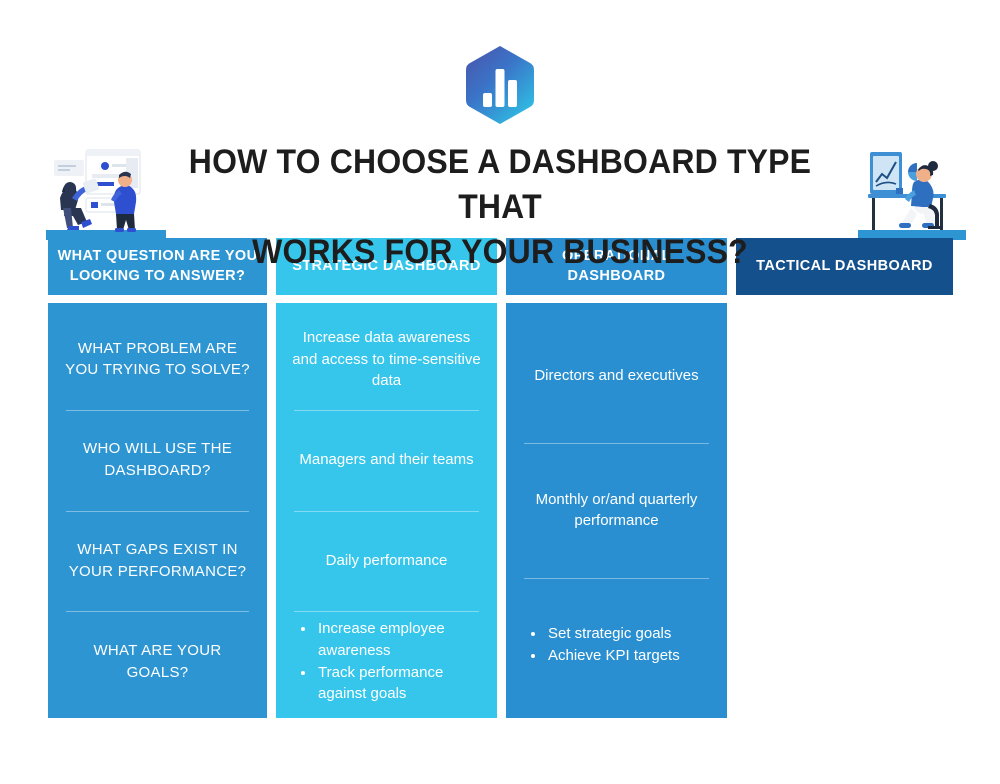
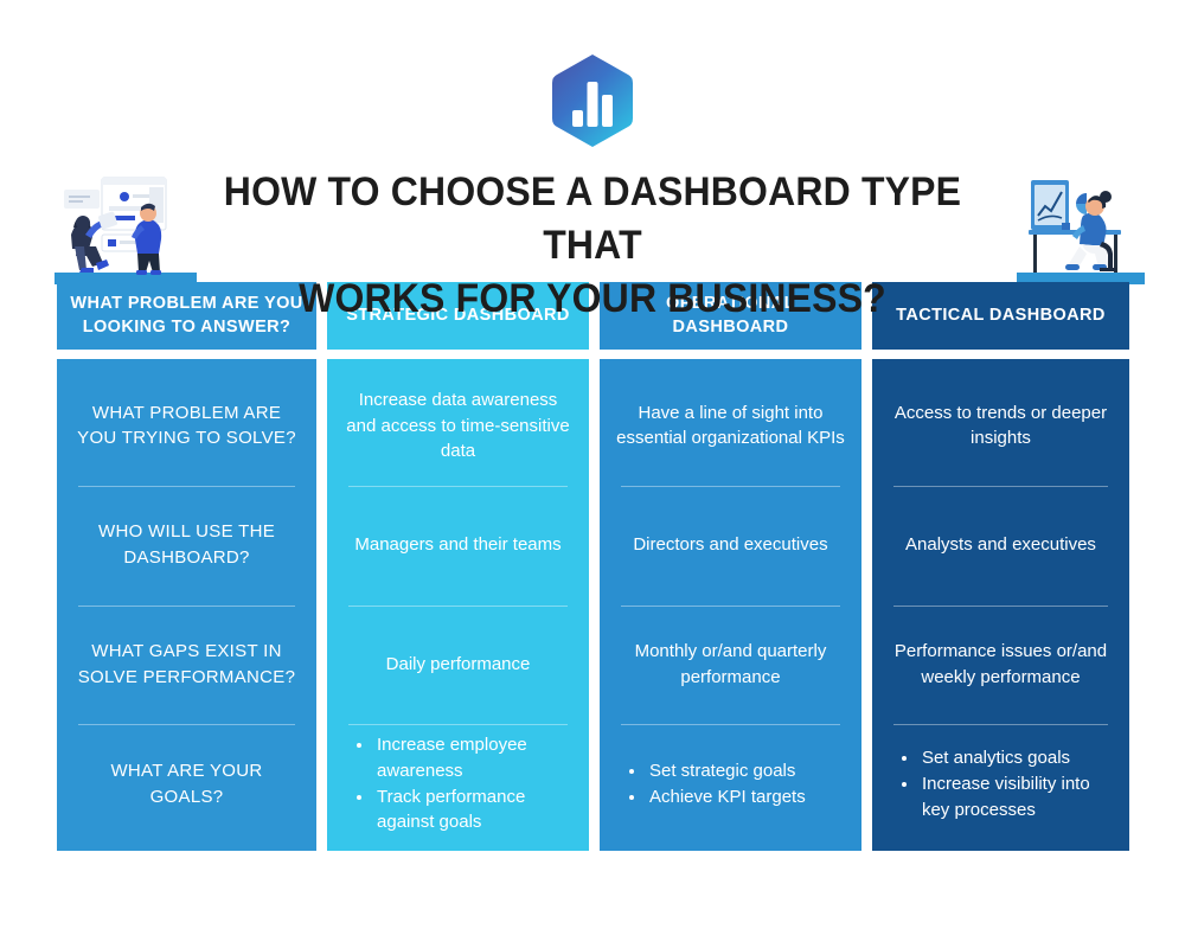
- WHAT QUESTION ARE YOU LOOKING TO ANSWER?
+ WHAT PROBLEM ARE YOU LOOKING TO ANSWER?
  WHAT PROBLEM ARE YOU TRYING TO SOLVE?
  WHO WILL USE THE DASHBOARD?
- WHAT GAPS EXIST IN YOUR PERFORMANCE?
+ WHAT GAPS EXIST IN SOLVE PERFORMANCE?
  WHAT ARE YOUR GOALS?
  STRATEGIC DASHBOARD
  Increase data awareness and access to time-sensitive data
  Managers and their teams
  Daily performance
  Increase employee awareness
  Track performance against goals
  OPERATIONAL DASHBOARD
+ Have a line of sight into essential organizational KPIs
  Directors and executives
  Monthly or/and quarterly performance
  Set strategic goals
  Achieve KPI targets
  TACTICAL DASHBOARD
+ Access to trends or deeper insights
+ Analysts and executives
+ Performance issues or/and weekly performance
+ Set analytics goals
+ Increase visibility into key processes
  HOW TO CHOOSE A DASHBOARD TYPE THAT
  WORKS FOR YOUR BUSINESS?
